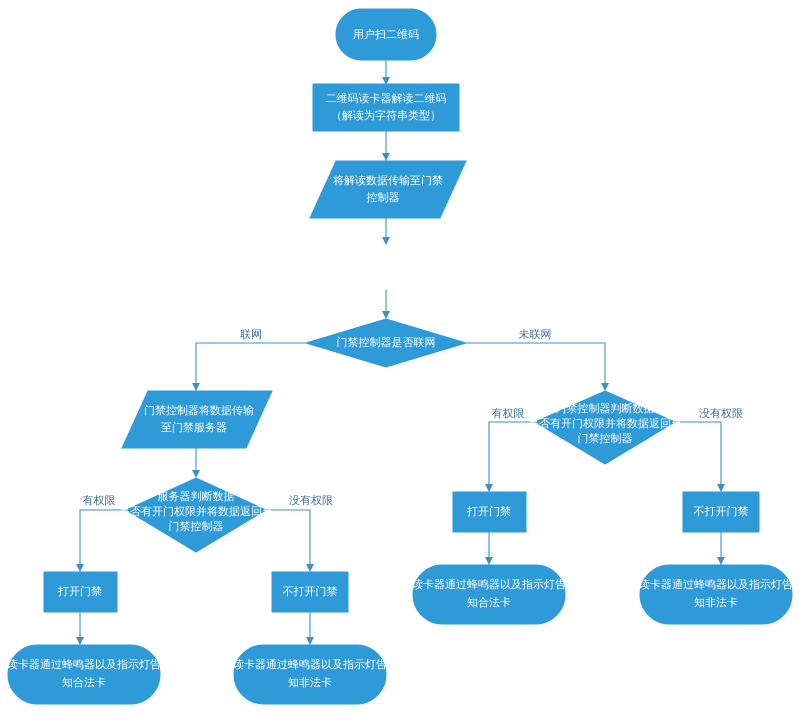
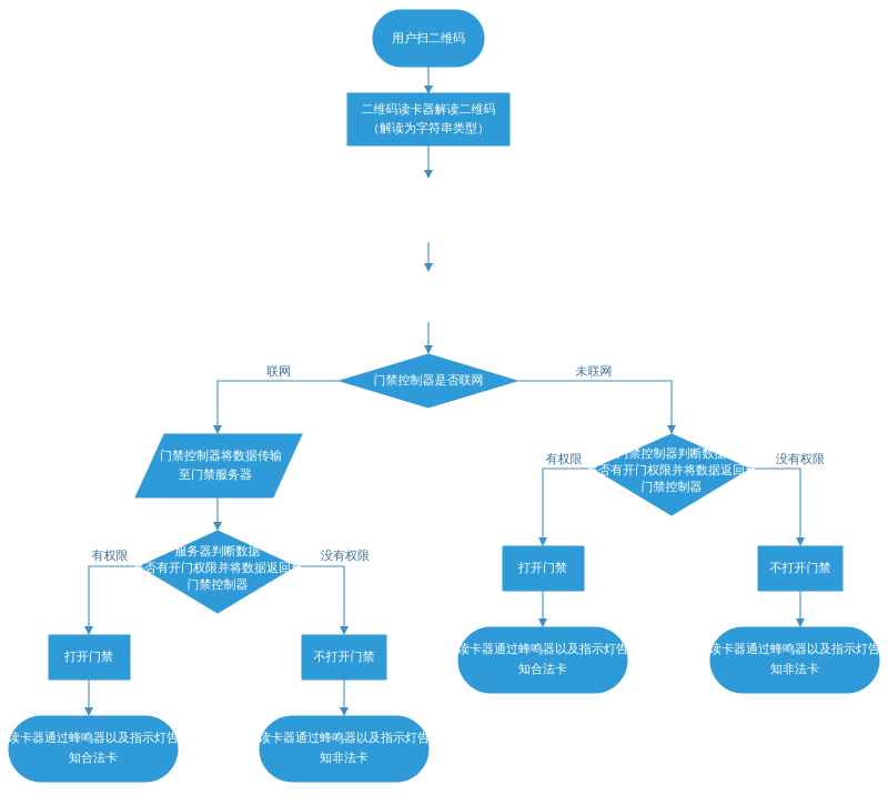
  用户扫二维码
  二维码读卡器解读二维码
  （解读为字符串类型）
- 将解读数据传输至门禁
- 控制器
  门禁控制器是否联网
  联网
  未联网
  门禁控制器将数据传输
  至门禁服务器
  服务器判断数据
  是否有开门权限并将数据返回至
  门禁控制器
  有权限
  没有权限
  门禁控制器判断数据
  是否有开门权限并将数据返回至
  门禁控制器
  有权限
  没有权限
  打开门禁
  不打开门禁
  打开门禁
  不打开门禁
  读卡器通过蜂鸣器以及指示灯告
  知合法卡
  读卡器通过蜂鸣器以及指示灯告
  知非法卡
  读卡器通过蜂鸣器以及指示灯告
  知合法卡
  读卡器通过蜂鸣器以及指示灯告
  知非法卡
